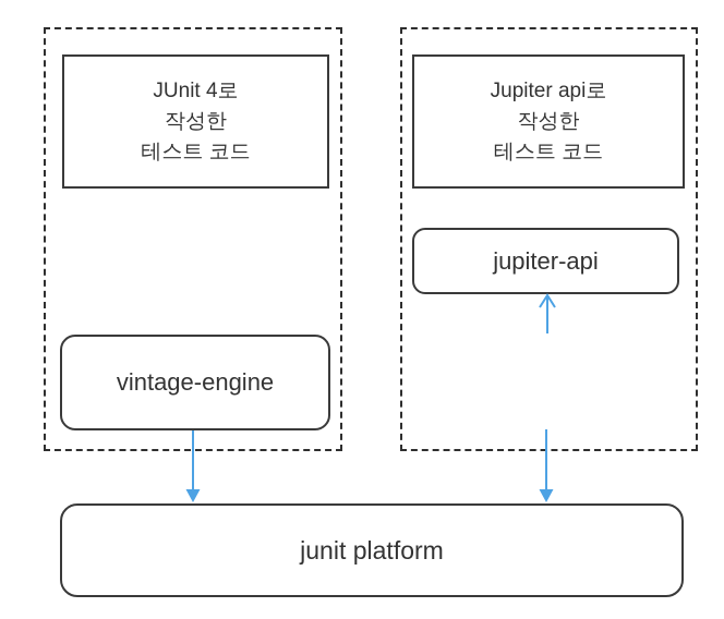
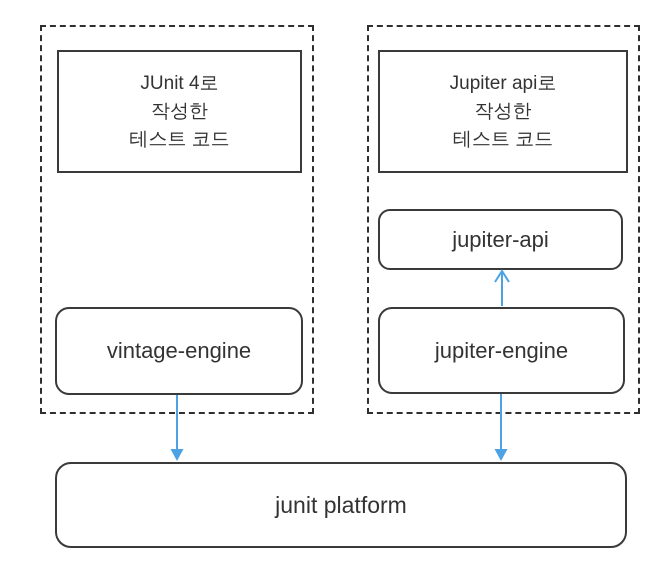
  JUnit 4로
  작성한
  테스트 코드
  vintage-engine
  Jupiter api로
  작성한
  테스트 코드
  jupiter-api
+ jupiter-engine
  junit platform
